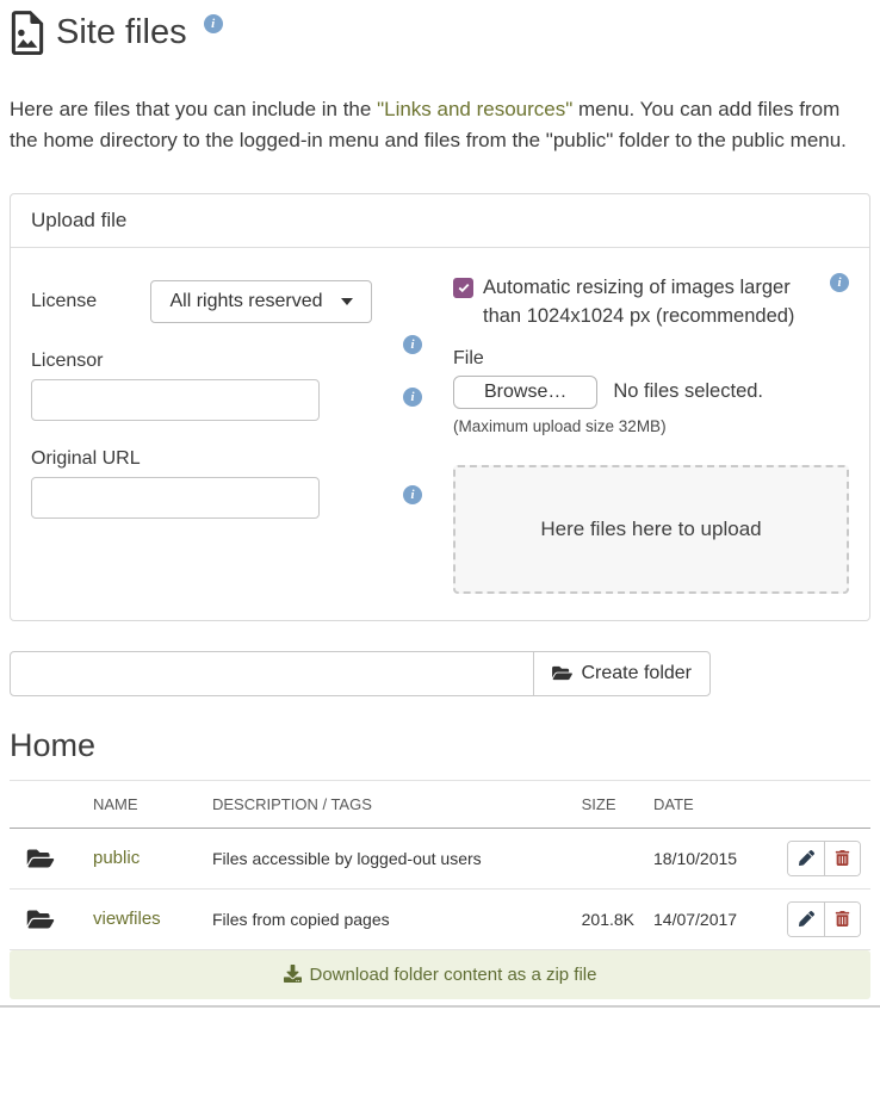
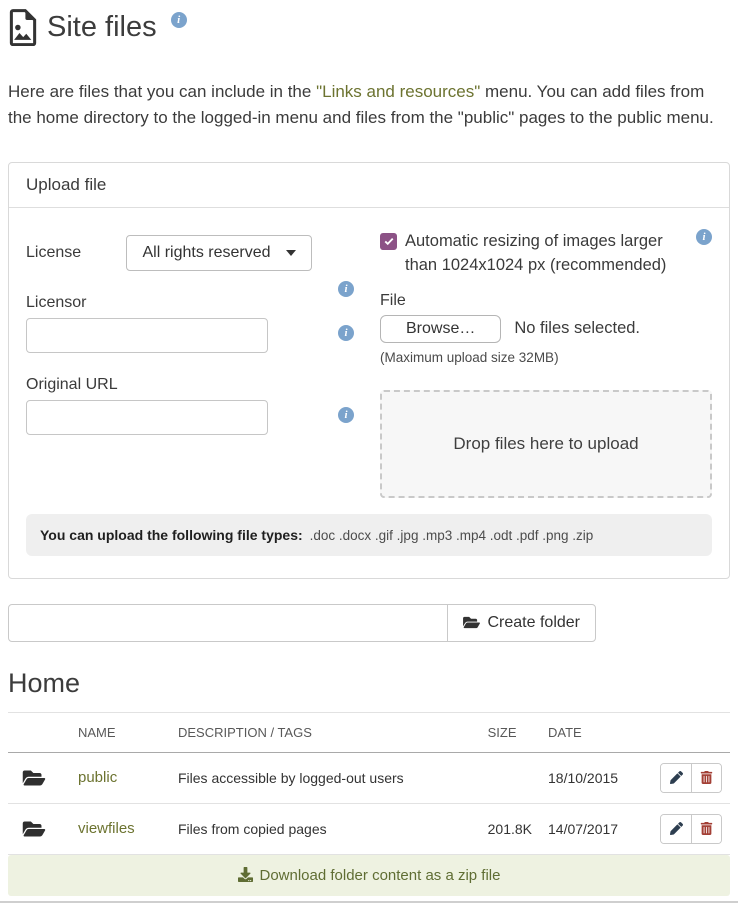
  Site files
  i
- Here are files that you can include in the "Links and resources" menu. You can add files from the home directory to the logged-in menu and files from the "public" folder to the public menu.
+ Here are files that you can include in the "Links and resources" menu. You can add files from the home directory to the logged-in menu and files from the "public" pages to the public menu.
  Upload file
  License
  All rights reserved
  i
  Licensor
  i
  Original URL
  i
  i
  Automatic resizing of images larger than 1024x1024 px (recommended)
  File
  Browse…
  No files selected.
  (Maximum upload size 32MB)
- Here files here to upload
+ Drop files here to upload
+ You can upload the following file types: .doc .docx .gif .jpg .mp3 .mp4 .odt .pdf .png .zip
  Create folder
  Home
  	NAME	DESCRIPTION / TAGS	SIZE	DATE
  	public	Files accessible by logged-out users		18/10/2015
  	viewfiles	Files from copied pages	201.8K	14/07/2017
  Download folder content as a zip file
